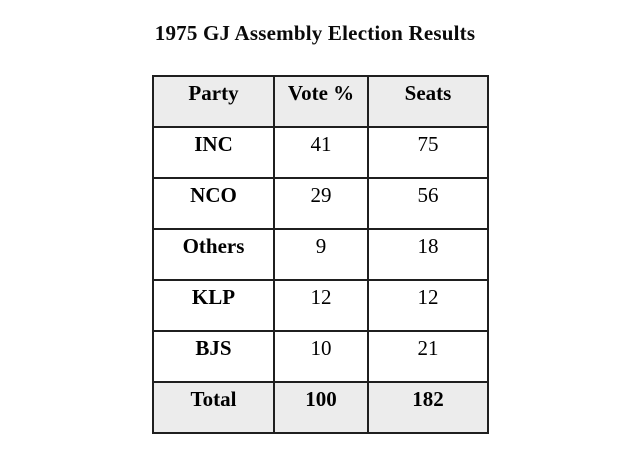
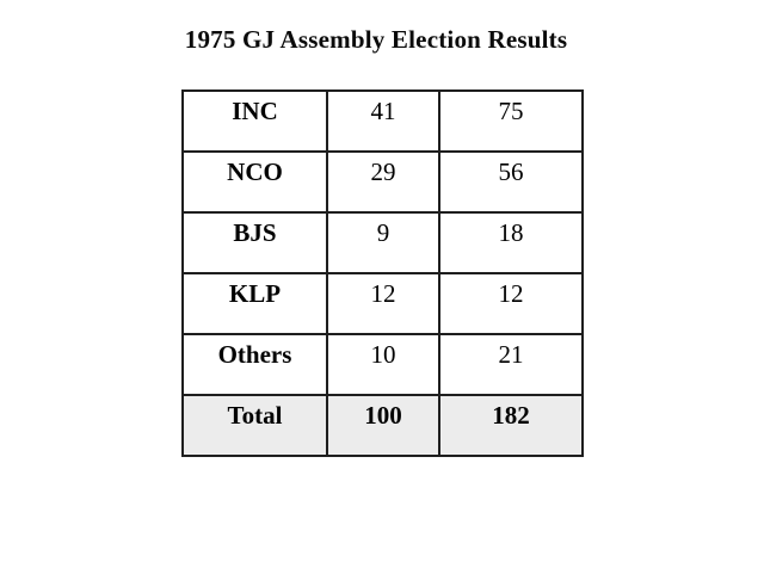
  1975 GJ Assembly Election Results
- Party	Vote %	Seats
  INC	41	75
  NCO	29	56
- Others	9	18
+ BJS	9	18
  KLP	12	12
- BJS	10	21
+ Others	10	21
  Total	100	182
